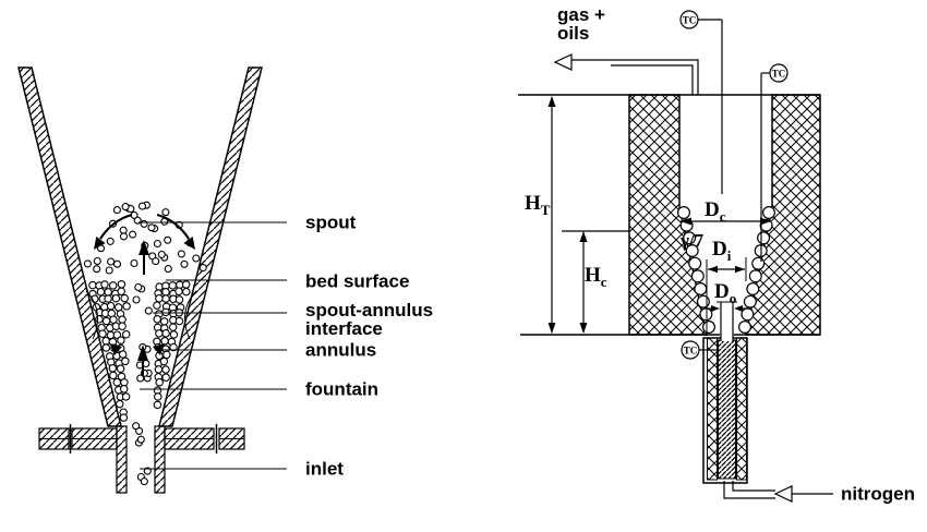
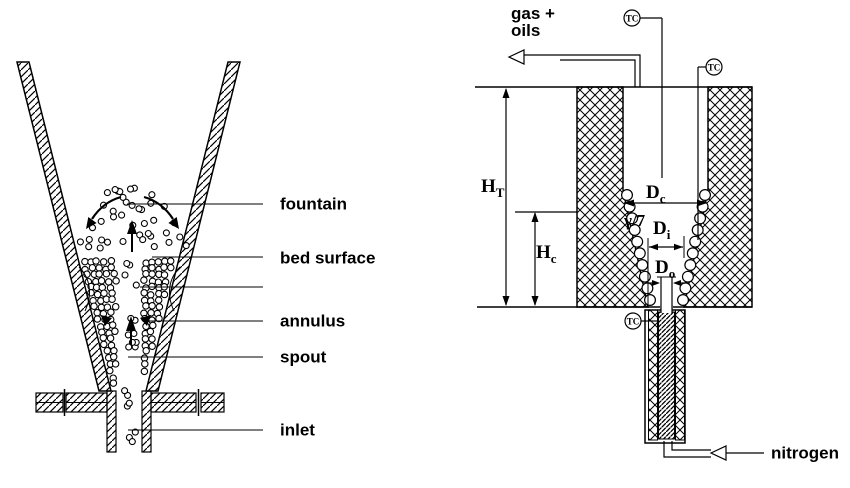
  TC
  TC
  TC
- spout
+ fountain
  bed surface
- spout-annulus
- interface
  annulus
- fountain
+ spout
  inlet
  gas +
  oils
  nitrogen
  HT
  Hc
  Dc
  γ/7
  Di
  Do
